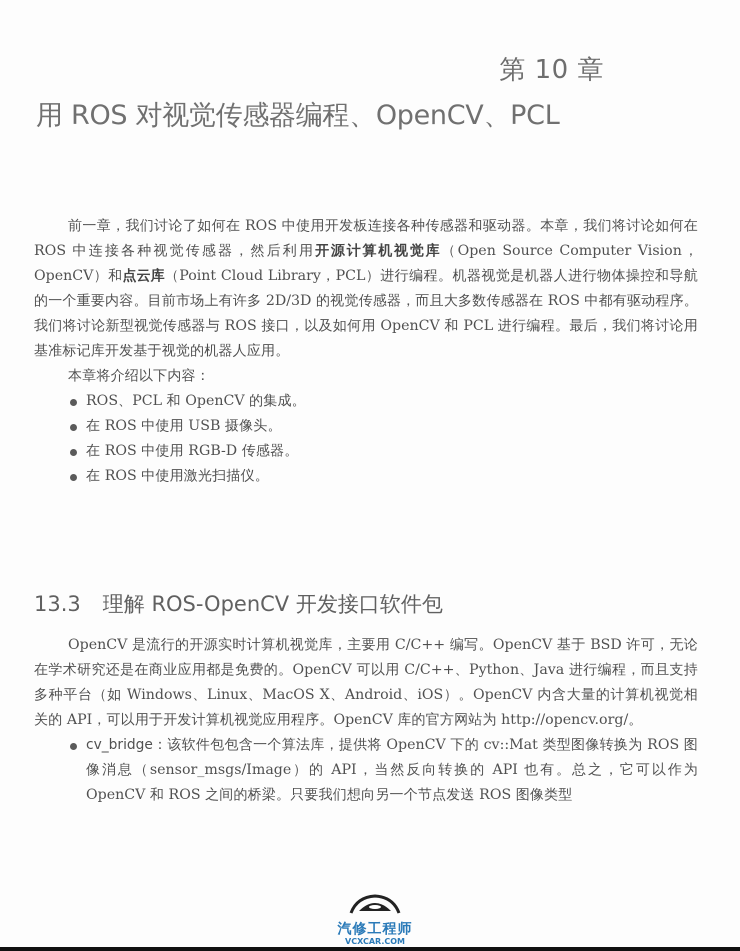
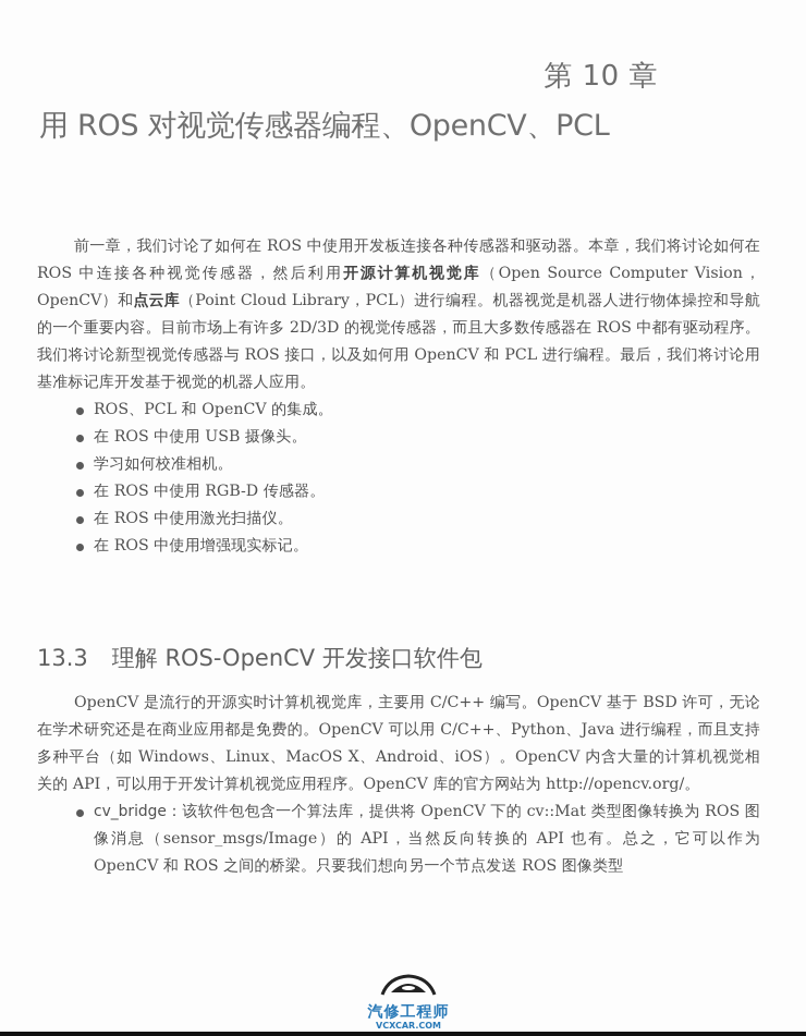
  第 10 章
  用 ROS 对视觉传感器编程、OpenCV、PCL
  前一章，我们讨论了如何在 ROS 中使用开发板连接各种传感器和驱动器。本章，我们将讨论如何在 ROS 中连接各种视觉传感器，然后利用开源计算机视觉库（Open Source Computer Vision，OpenCV）和点云库（Point Cloud Library，PCL）进行编程。机器视觉是机器人进行物体操控和导航的一个重要内容。目前市场上有许多 2D/3D 的视觉传感器，而且大多数传感器在 ROS 中都有驱动程序。我们将讨论新型视觉传感器与 ROS 接口，以及如何用 OpenCV 和 PCL 进行编程。最后，我们将讨论用基准标记库开发基于视觉的机器人应用。
- 本章将介绍以下内容：
  ROS、PCL 和 OpenCV 的集成。
  在 ROS 中使用 USB 摄像头。
+ 学习如何校准相机。
  在 ROS 中使用 RGB-D 传感器。
  在 ROS 中使用激光扫描仪。
+ 在 ROS 中使用增强现实标记。
  13.3 理解 ROS-OpenCV 开发接口软件包
  OpenCV 是流行的开源实时计算机视觉库，主要用 C/C++ 编写。OpenCV 基于 BSD 许可，无论在学术研究还是在商业应用都是免费的。OpenCV 可以用 C/C++、Python、Java 进行编程，而且支持多种平台（如 Windows、Linux、MacOS X、Android、iOS）。OpenCV 内含大量的计算机视觉相关的 API，可以用于开发计算机视觉应用程序。OpenCV 库的官方网站为 http://opencv.org/。
  cv_bridge：该软件包包含一个算法库，提供将 OpenCV 下的 cv::Mat 类型图像转换为 ROS 图像消息（sensor_msgs/Image）的 API，当然反向转换的 API 也有。总之，它可以作为 OpenCV 和 ROS 之间的桥梁。只要我们想向另一个节点发送 ROS 图像类型
  汽修工程师
  VCXCAR.COM
